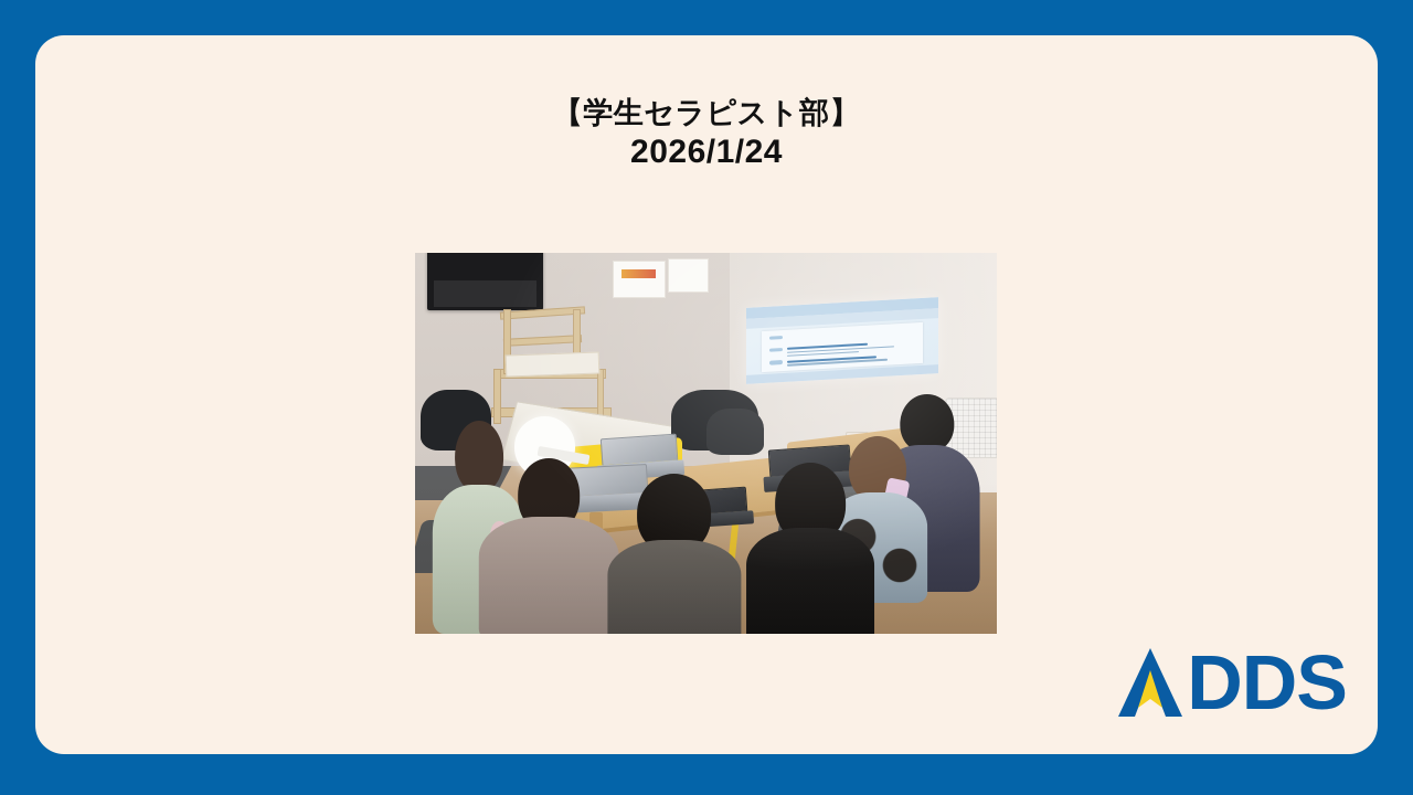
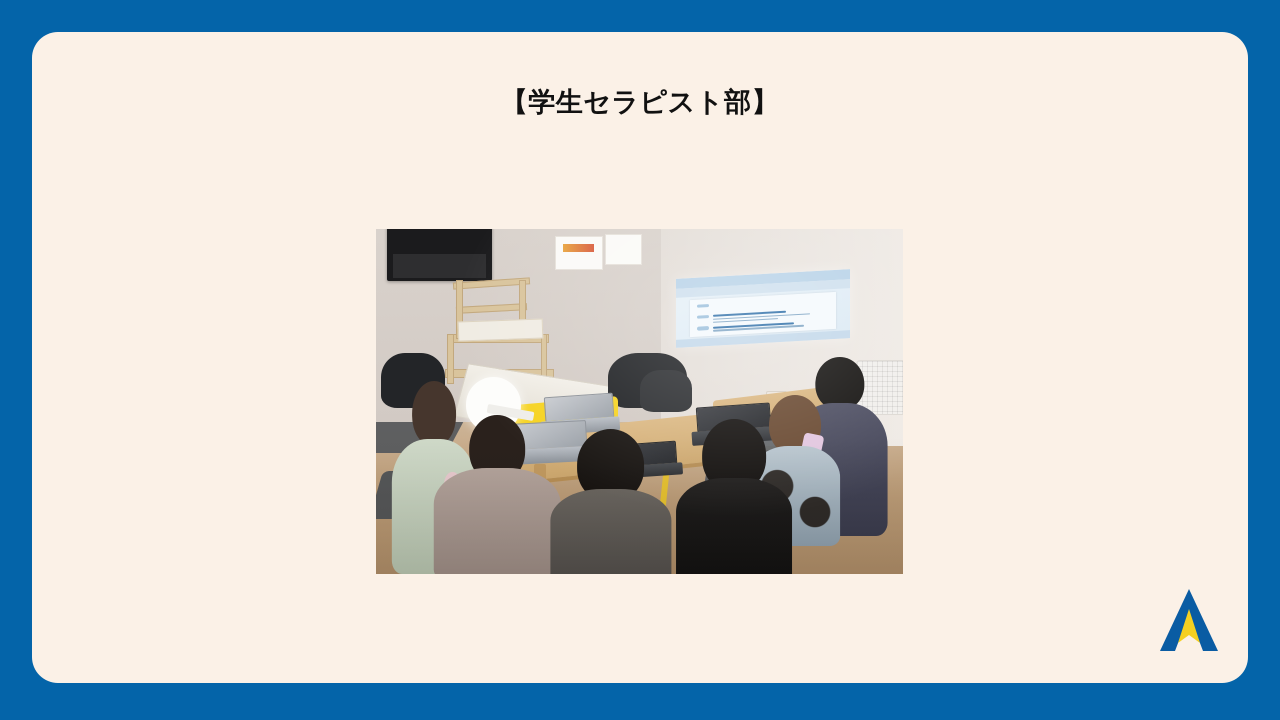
  【学生セラピスト部】
- 2026/1/24
- DDS
